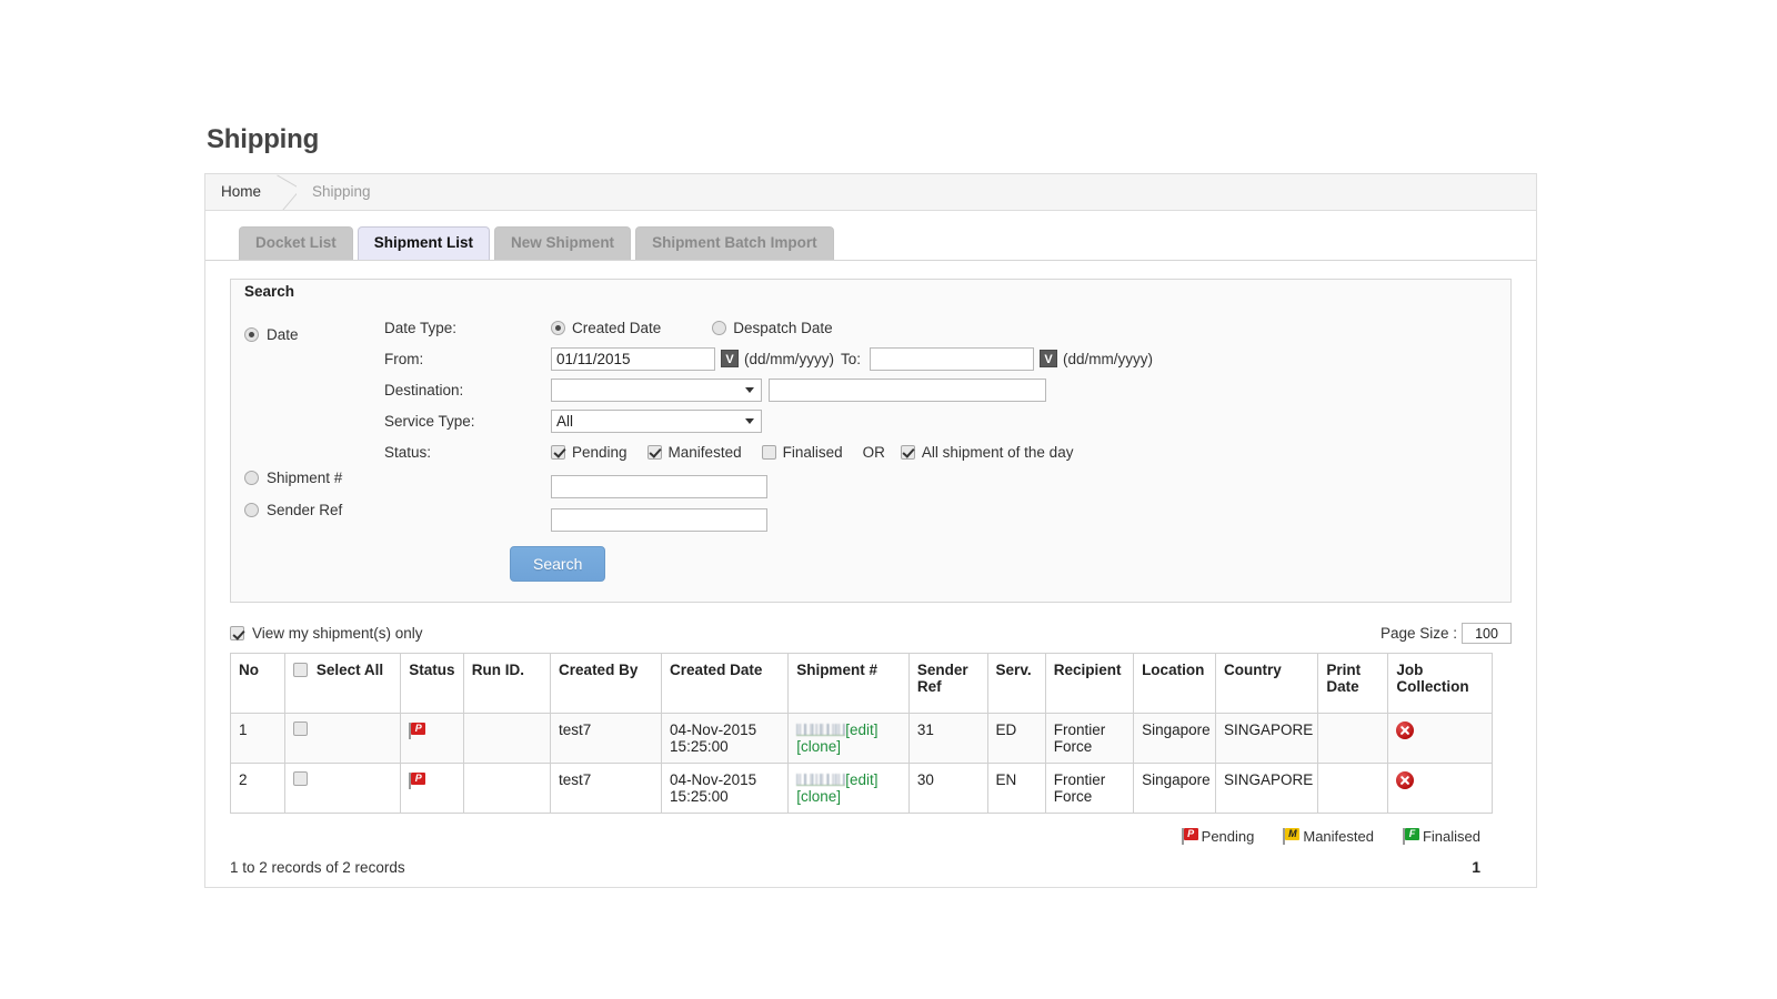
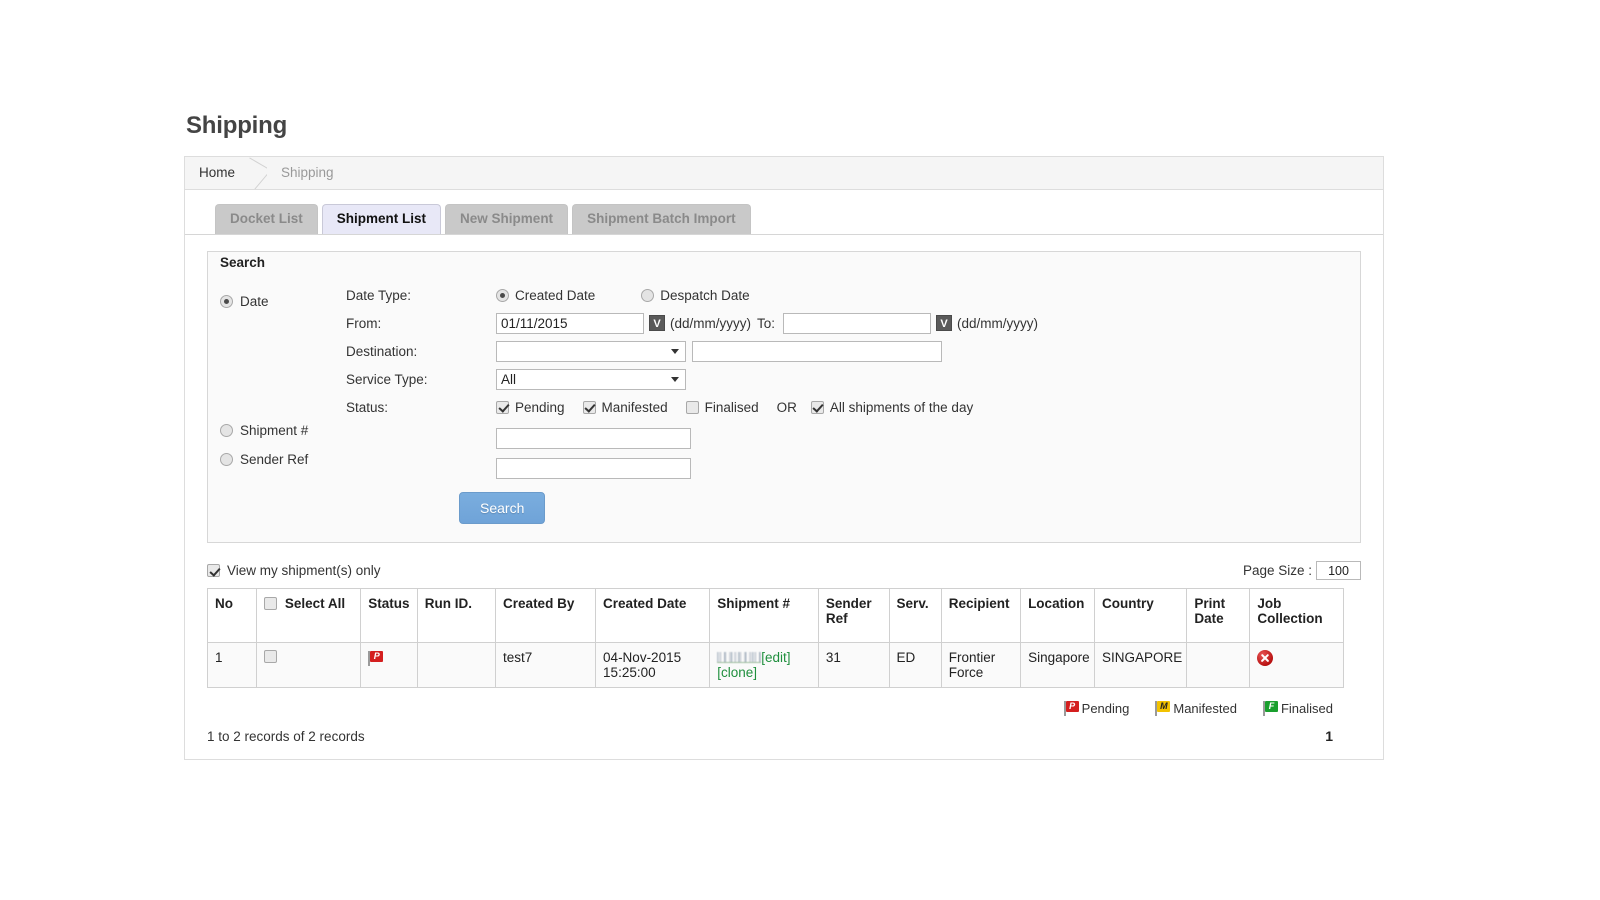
  Shipping
  Home
  Shipping
  Docket List
  Shipment List
  New Shipment
  Shipment Batch Import
  Search
  Date
  Shipment #
  Sender Ref
  Date Type:
  Created Date
  Despatch Date
  From:
  01/11/2015
  V
  (dd/mm/yyyy)
  To:
  V
  (dd/mm/yyyy)
  Destination:
  Service Type:
  All
  Status:
  Pending
  Manifested
  Finalised
  OR
- All shipment of the day
+ All shipments of the day
  Search
  View my shipment(s) only
  Page Size :
  100
  No	Select All	Status	Run ID.	Created By	Created Date	Shipment #	Sender Ref	Serv.	Recipient	Location	Country	Print Date	Job Collection
  1		P		test7	04-Nov-2015 15:25:00	[edit] [clone]	31	ED	Frontier Force	Singapore	SINGAPORE
- 2		P		test7	04-Nov-2015 15:25:00	[edit] [clone]	30	EN	Frontier Force	Singapore	SINGAPORE
  P
  Pending
  M
  Manifested
  F
  Finalised
  1 to 2 records of 2 records
  1
